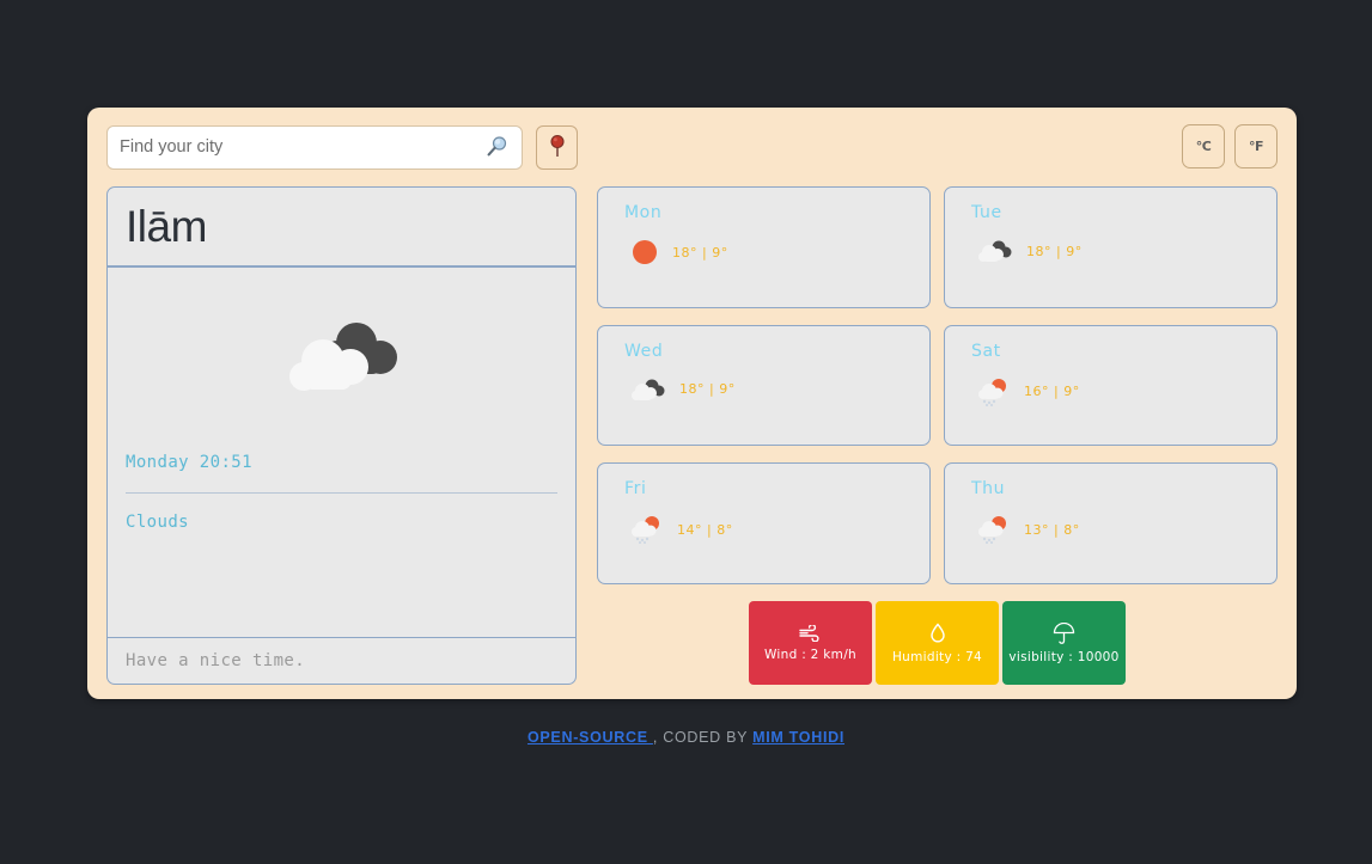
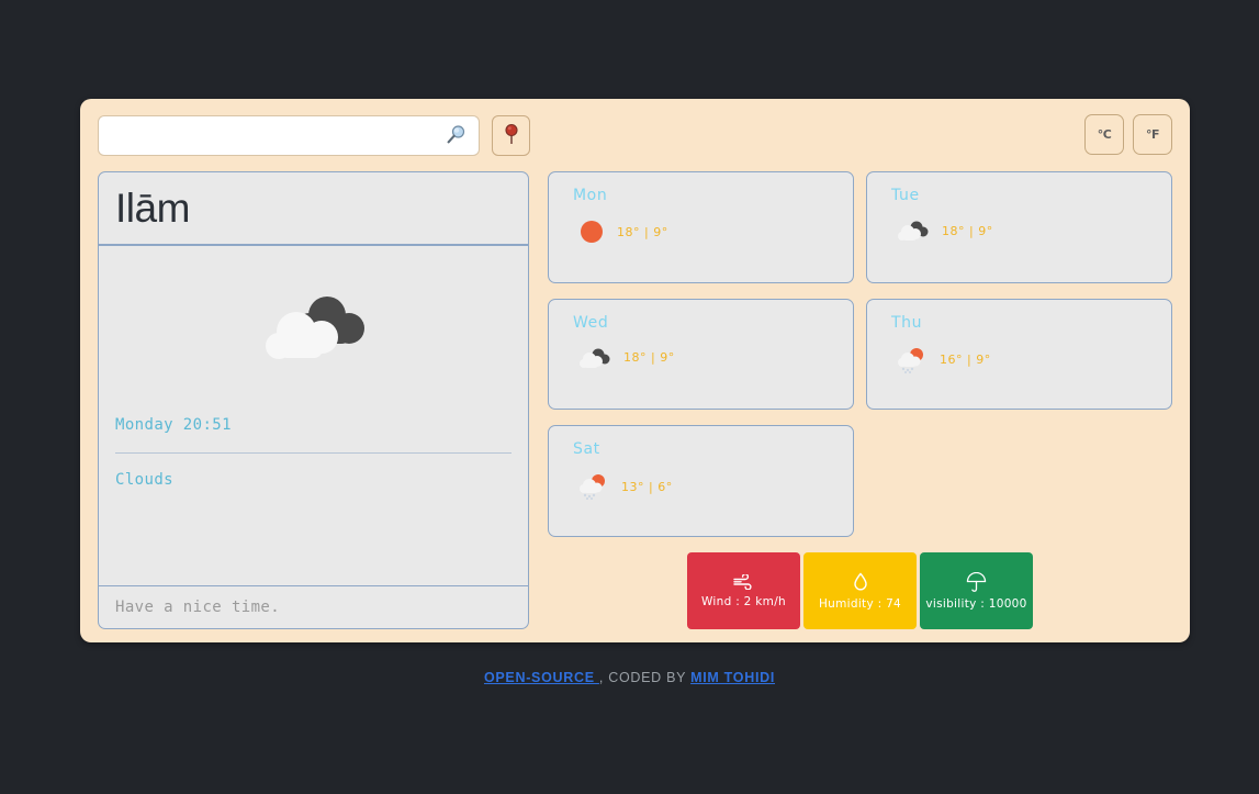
- Find your city
  °C
  °F
  Ilām
  Monday 20:51
  Clouds
  Have a nice time.
  Mon
  18° | 9°
  Tue
  18° | 9°
  Wed
  18° | 9°
- Sat
+ Thu
  16° | 9°
- Fri
- 14° | 8°
- Thu
+ Sat
- 13° | 8°
+ 13° | 6°
  Wind : 2 km/h
  Humidity : 74
  visibility : 10000
  OPEN-SOURCE , CODED BY MIM TOHIDI
